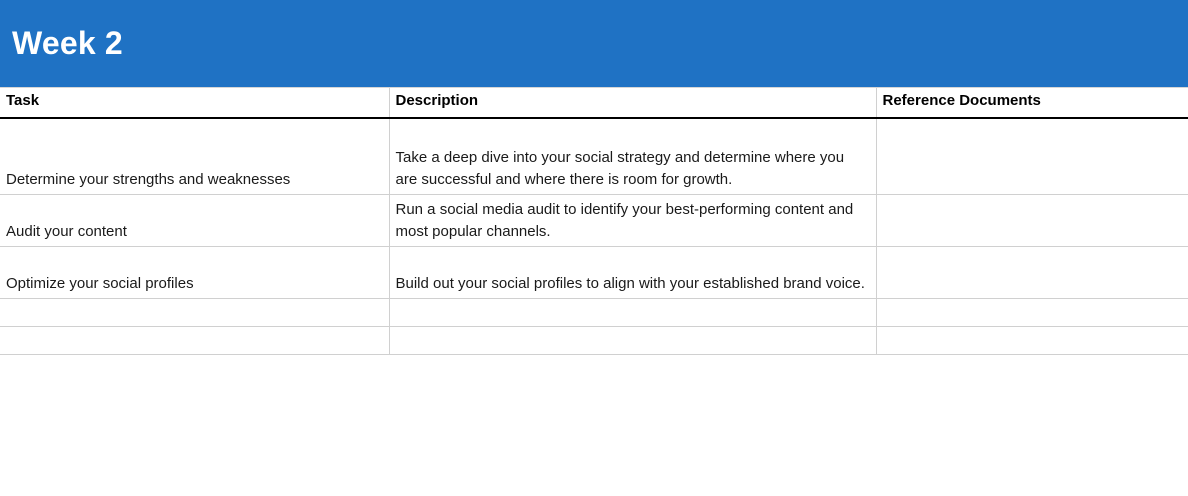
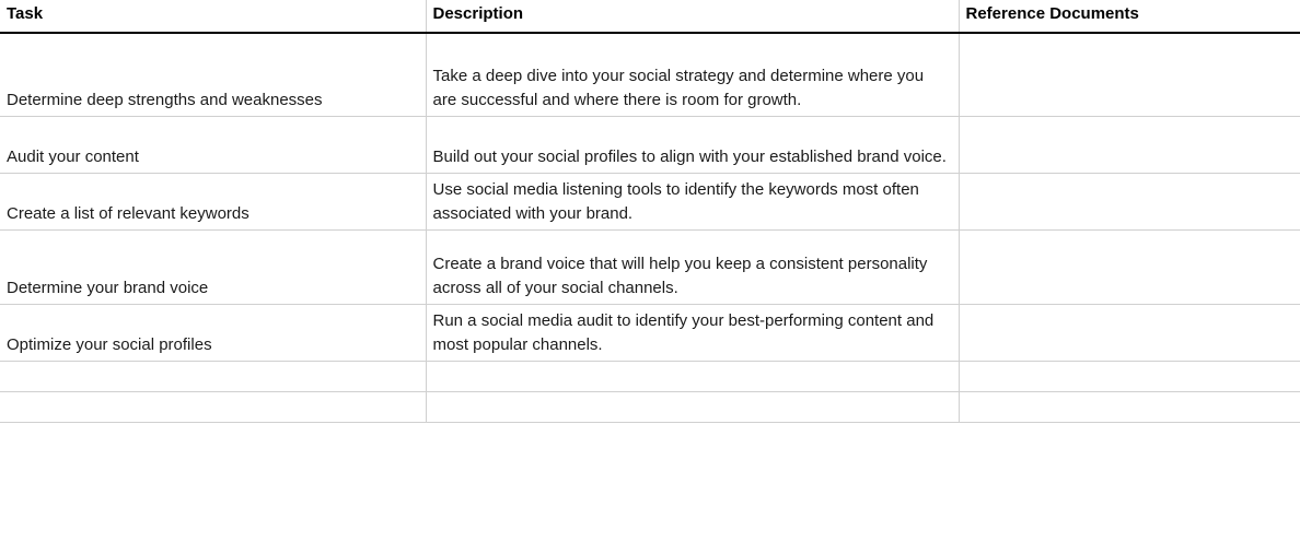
- Week 2
  Task	Description	Reference Documents
- Determine your strengths and weaknesses	Take a deep dive into your social strategy and determine where you are successful and where there is room for growth.
+ Determine deep strengths and weaknesses	Take a deep dive into your social strategy and determine where you are successful and where there is room for growth.
- Audit your content	Run a social media audit to identify your best-performing content and most popular channels.
+ Audit your content	Build out your social profiles to align with your established brand voice.
+ Create a list of relevant keywords	Use social media listening tools to identify the keywords most often associated with your brand.
+ Determine your brand voice	Create a brand voice that will help you keep a consistent personality across all of your social channels.
- Optimize your social profiles	Build out your social profiles to align with your established brand voice.
+ Optimize your social profiles	Run a social media audit to identify your best-performing content and most popular channels.
